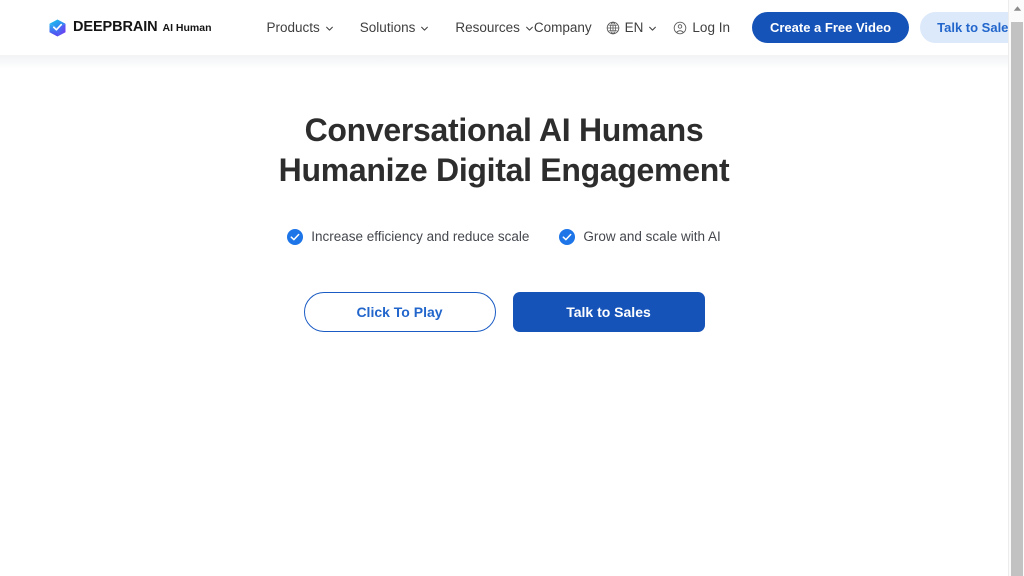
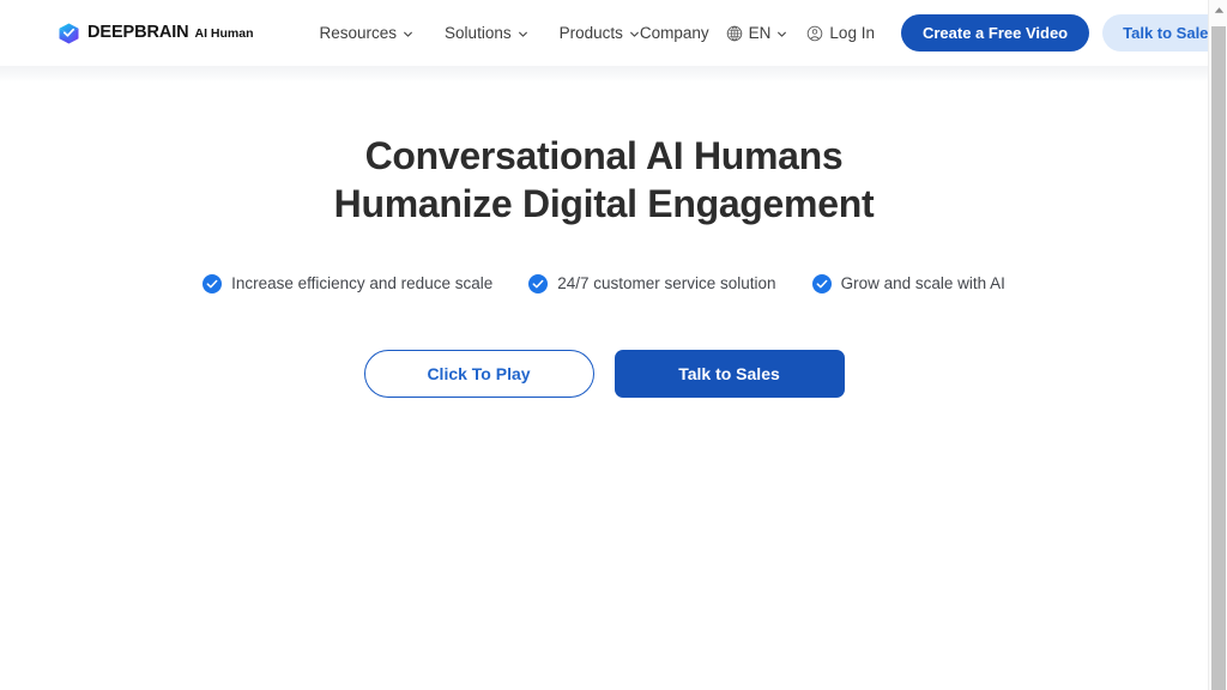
  DEEPBRAIN
  AI Human
- Products
+ Resources
  Solutions
- Resources
+ Products
  Company
  EN
  Log In
  Create a Free Video
  Talk to Sale
  Conversational AI Humans
  Humanize Digital Engagement
  Increase efficiency and reduce scale
+ 24/7 customer service solution
  Grow and scale with AI
  Click To Play
  Talk to Sales
